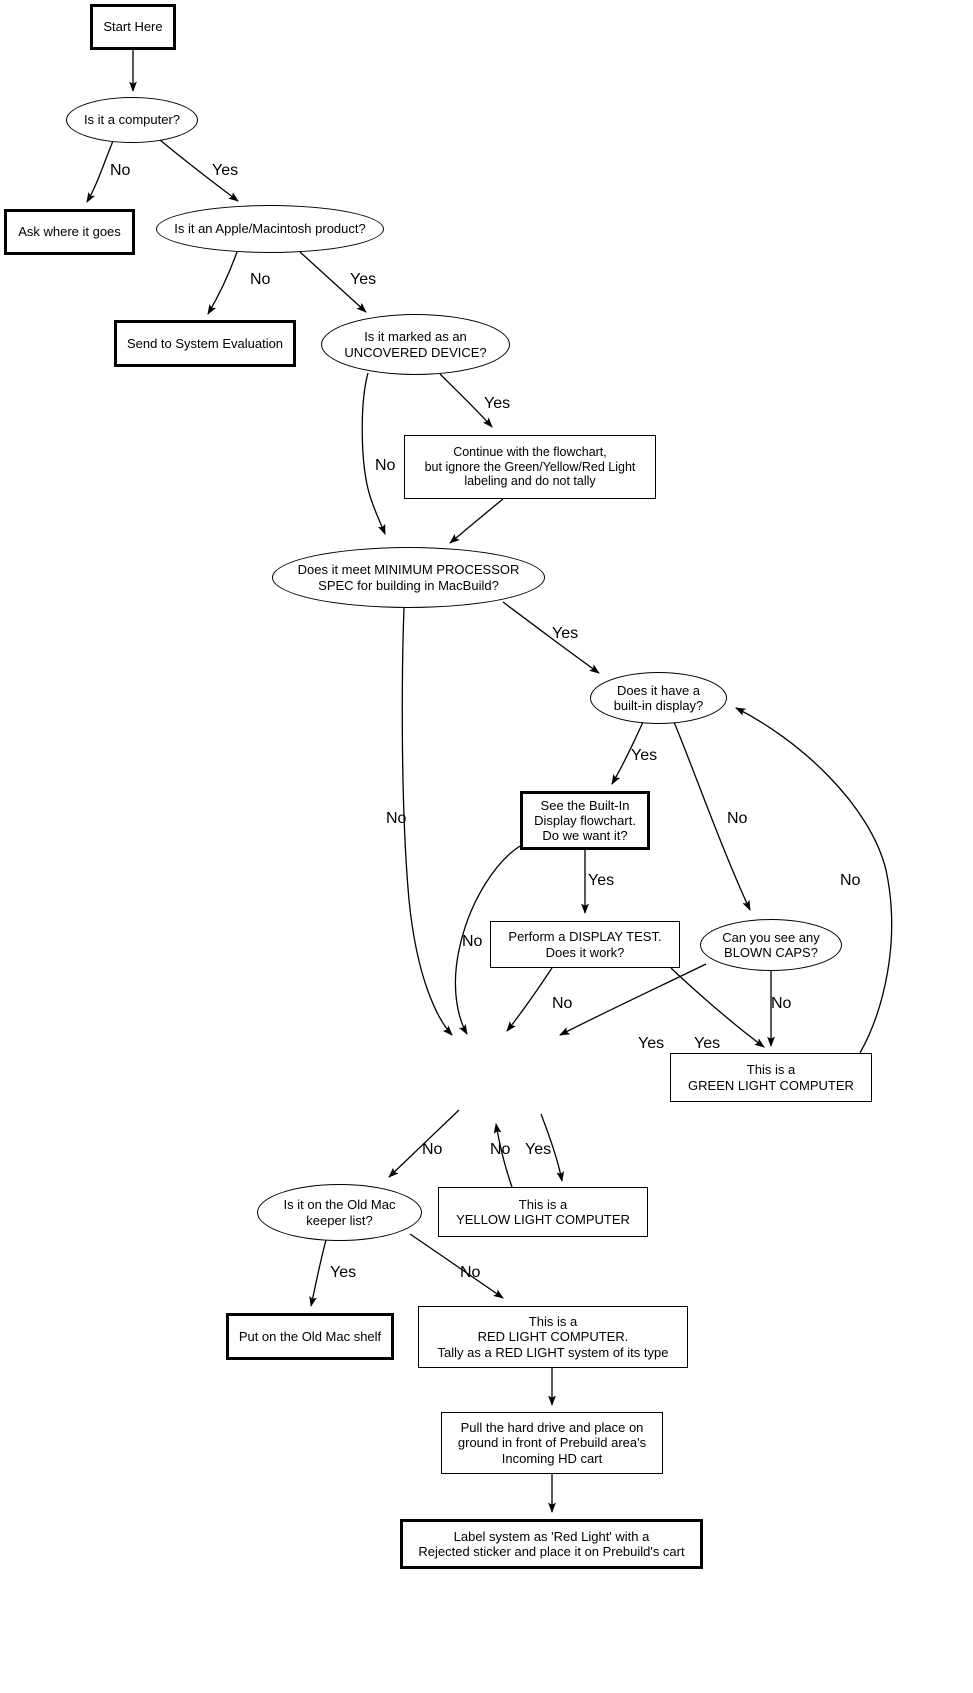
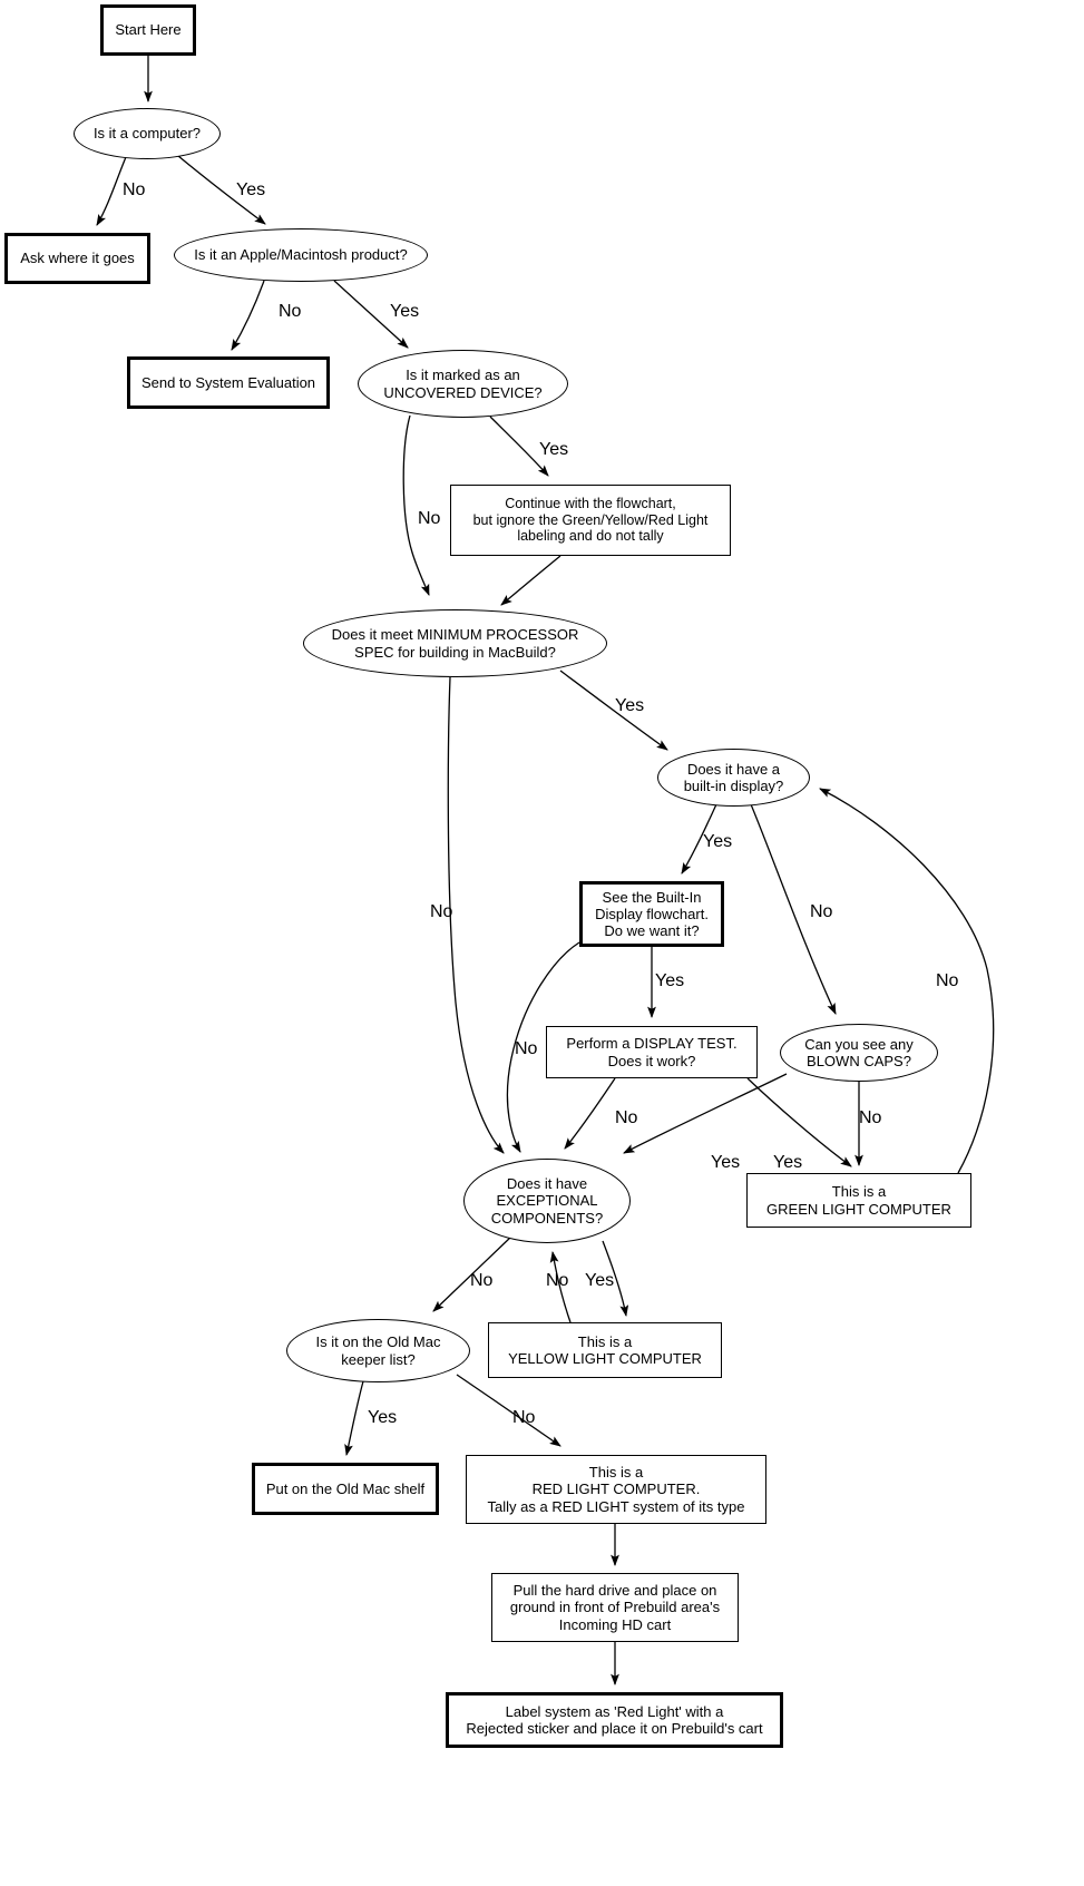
  Start Here
  Is it a computer?
  Ask where it goes
  Is it an Apple/Macintosh product?
  Send to System Evaluation
  Is it marked as an
  UNCOVERED DEVICE?
  Continue with the flowchart,
  but ignore the Green/Yellow/Red Light
  labeling and do not tally
  Does it meet MINIMUM PROCESSOR
  SPEC for building in MacBuild?
  Does it have a
  built-in display?
  See the Built-In
  Display flowchart.
  Do we want it?
  Perform a DISPLAY TEST.
  Does it work?
  Can you see any
  BLOWN CAPS?
  This is a
  GREEN LIGHT COMPUTER
+ Does it have
+ EXCEPTIONAL
+ COMPONENTS?
  Is it on the Old Mac
  keeper list?
  This is a
  YELLOW LIGHT COMPUTER
  Put on the Old Mac shelf
  This is a
  RED LIGHT COMPUTER.
  Tally as a RED LIGHT system of its type
  Pull the hard drive and place on
  ground in front of Prebuild area's
  Incoming HD cart
  Label system as 'Red Light' with a
  Rejected sticker and place it on Prebuild's cart
  No
  Yes
  No
  Yes
  Yes
  No
  Yes
  No
  Yes
  No
  Yes
  No
  No
  Yes
  Yes
  No
  No
  No
  Yes
  No
  Yes
  No
